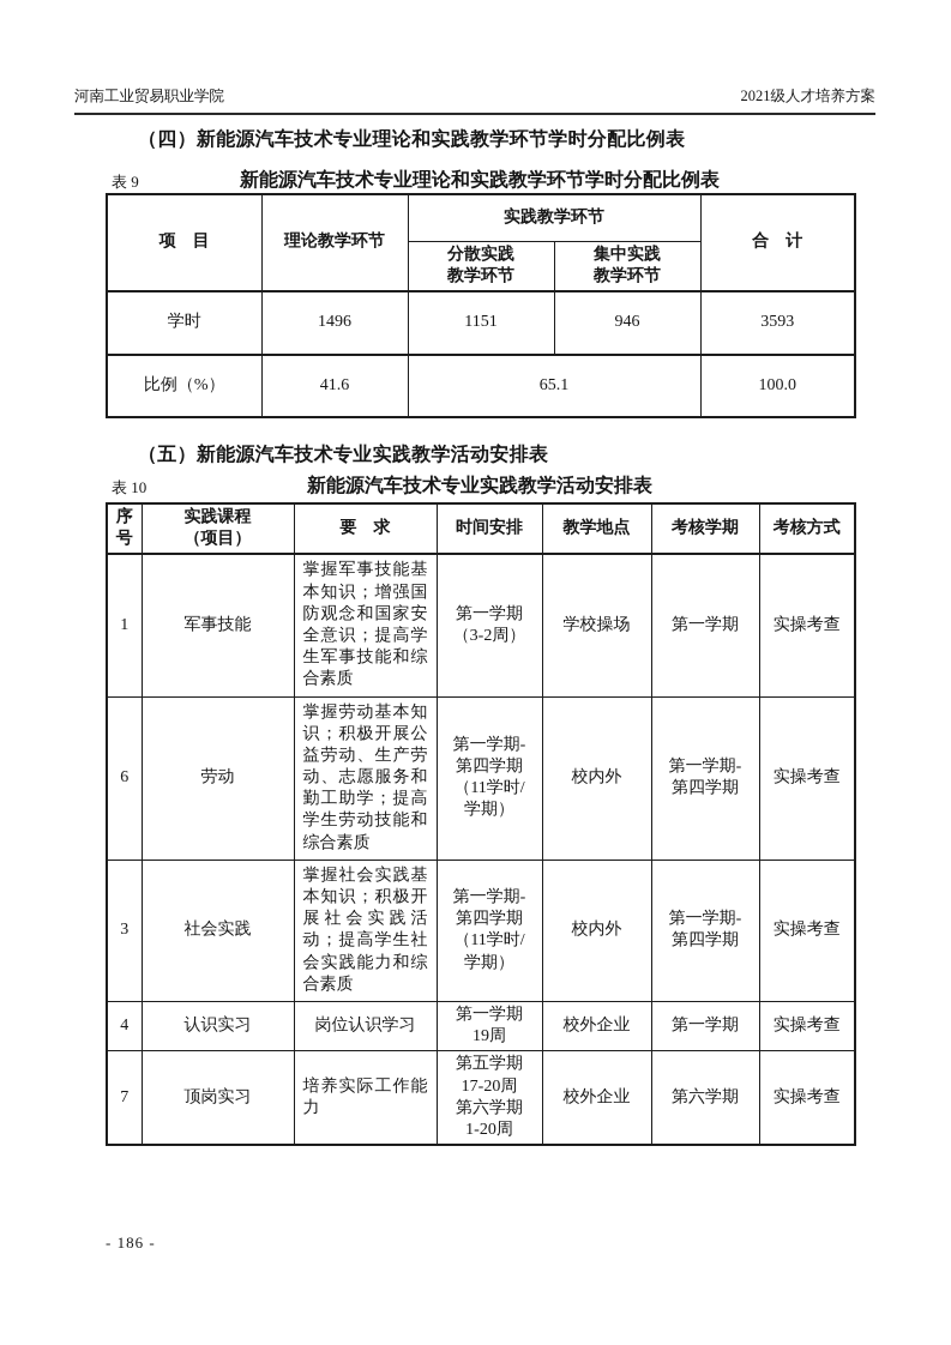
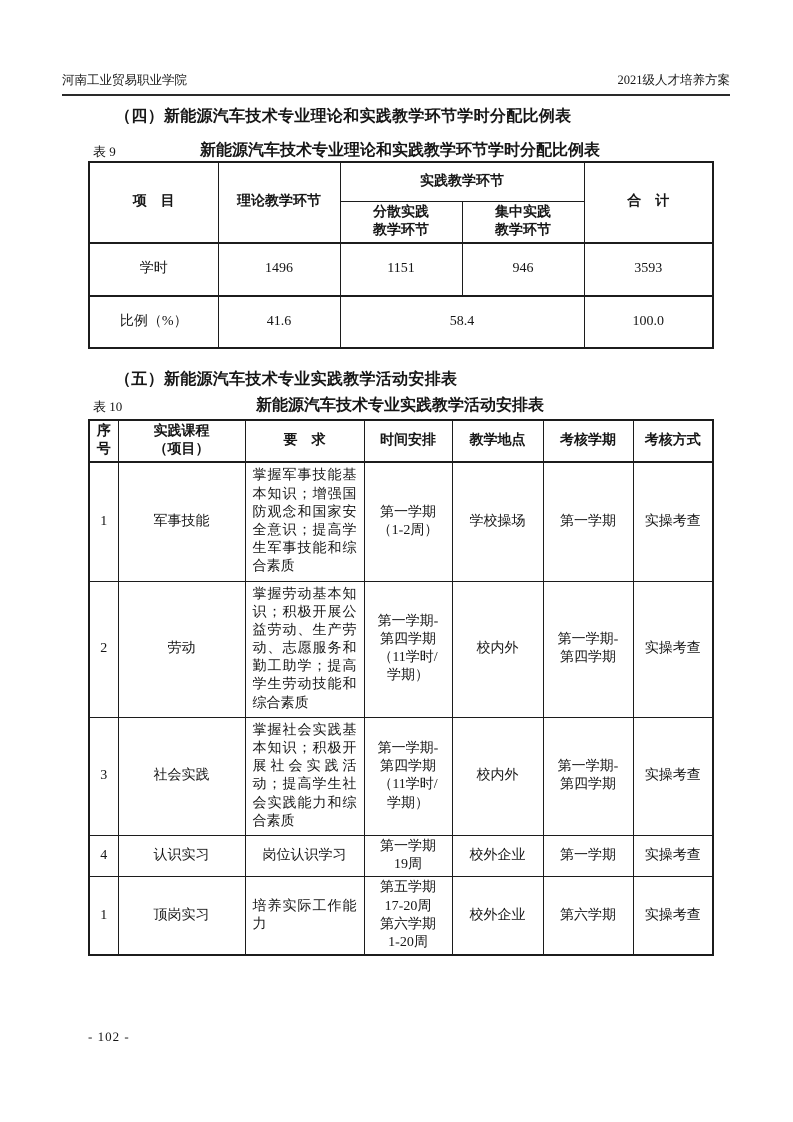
  河南工业贸易职业学院
  2021级人才培养方案
  （四）新能源汽车技术专业理论和实践教学环节学时分配比例表
  表 9
  新能源汽车技术专业理论和实践教学环节学时分配比例表
  项 目	理论教学环节	实践教学环节	合 计
  分散实践 教学环节	集中实践 教学环节
  学时	1496	1151	946	3593
- 比例（%）	41.6	65.1	100.0
+ 比例（%）	41.6	58.4	100.0
  （五）新能源汽车技术专业实践教学活动安排表
  表 10
  新能源汽车技术专业实践教学活动安排表
  序 号	实践课程 （项目）	要 求	时间安排	教学地点	考核学期	考核方式
- 1	军事技能	掌握军事技能基本知识；增强国防观念和国家安全意识；提高学生军事技能和综合素质	第一学期 （3-2周）	学校操场	第一学期	实操考查
+ 1	军事技能	掌握军事技能基本知识；增强国防观念和国家安全意识；提高学生军事技能和综合素质	第一学期 （1-2周）	学校操场	第一学期	实操考查
- 6	劳动	掌握劳动基本知识；积极开展公益劳动、生产劳动、志愿服务和勤工助学；提高学生劳动技能和综合素质	第一学期- 第四学期 （11学时/ 学期）	校内外	第一学期- 第四学期	实操考查
+ 2	劳动	掌握劳动基本知识；积极开展公益劳动、生产劳动、志愿服务和勤工助学；提高学生劳动技能和综合素质	第一学期- 第四学期 （11学时/ 学期）	校内外	第一学期- 第四学期	实操考查
  3	社会实践	掌握社会实践基本知识；积极开展社会实践活动；提高学生社会实践能力和综合素质	第一学期- 第四学期 （11学时/ 学期）	校内外	第一学期- 第四学期	实操考查
  4	认识实习	岗位认识学习	第一学期 19周	校外企业	第一学期	实操考查
- 7	顶岗实习	培养实际工作能力	第五学期 17-20周 第六学期 1-20周	校外企业	第六学期	实操考查
+ 1	顶岗实习	培养实际工作能力	第五学期 17-20周 第六学期 1-20周	校外企业	第六学期	实操考查
- - 186 -
+ - 102 -
